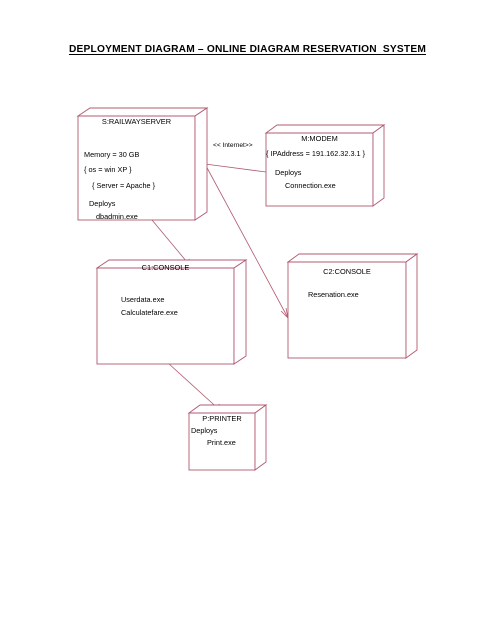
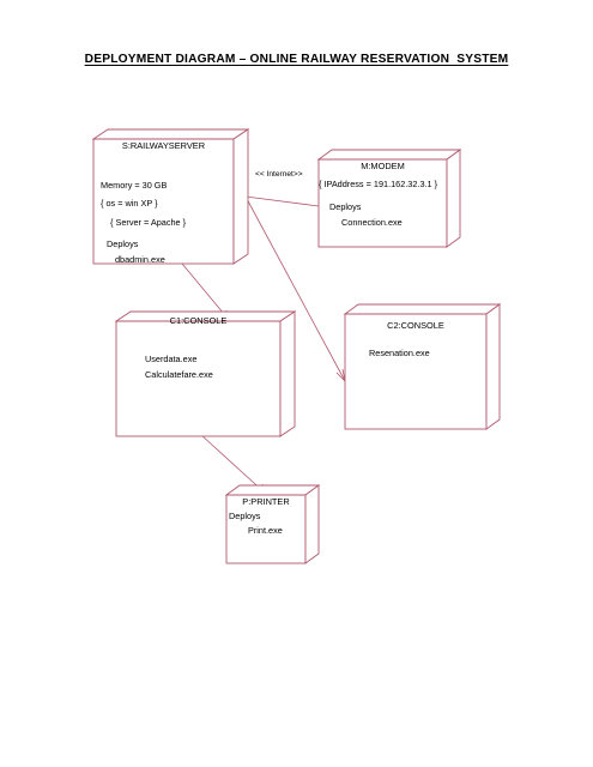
- DEPLOYMENT DIAGRAM – ONLINE DIAGRAM RESERVATION SYSTEM
+ DEPLOYMENT DIAGRAM – ONLINE RAILWAY RESERVATION SYSTEM
  S:RAILWAYSERVER
  Memory = 30 GB
  { os = win XP }
  { Server = Apache }
  Deploys
  dbadmin.exe
  M:MODEM
  { IPAddress = 191.162.32.3.1 }
  Deploys
  Connection.exe
  C1:CONSOLE
  Userdata.exe
  Calculatefare.exe
  C2:CONSOLE
  Resenation.exe
  P:PRINTER
  Deploys
  Print.exe
